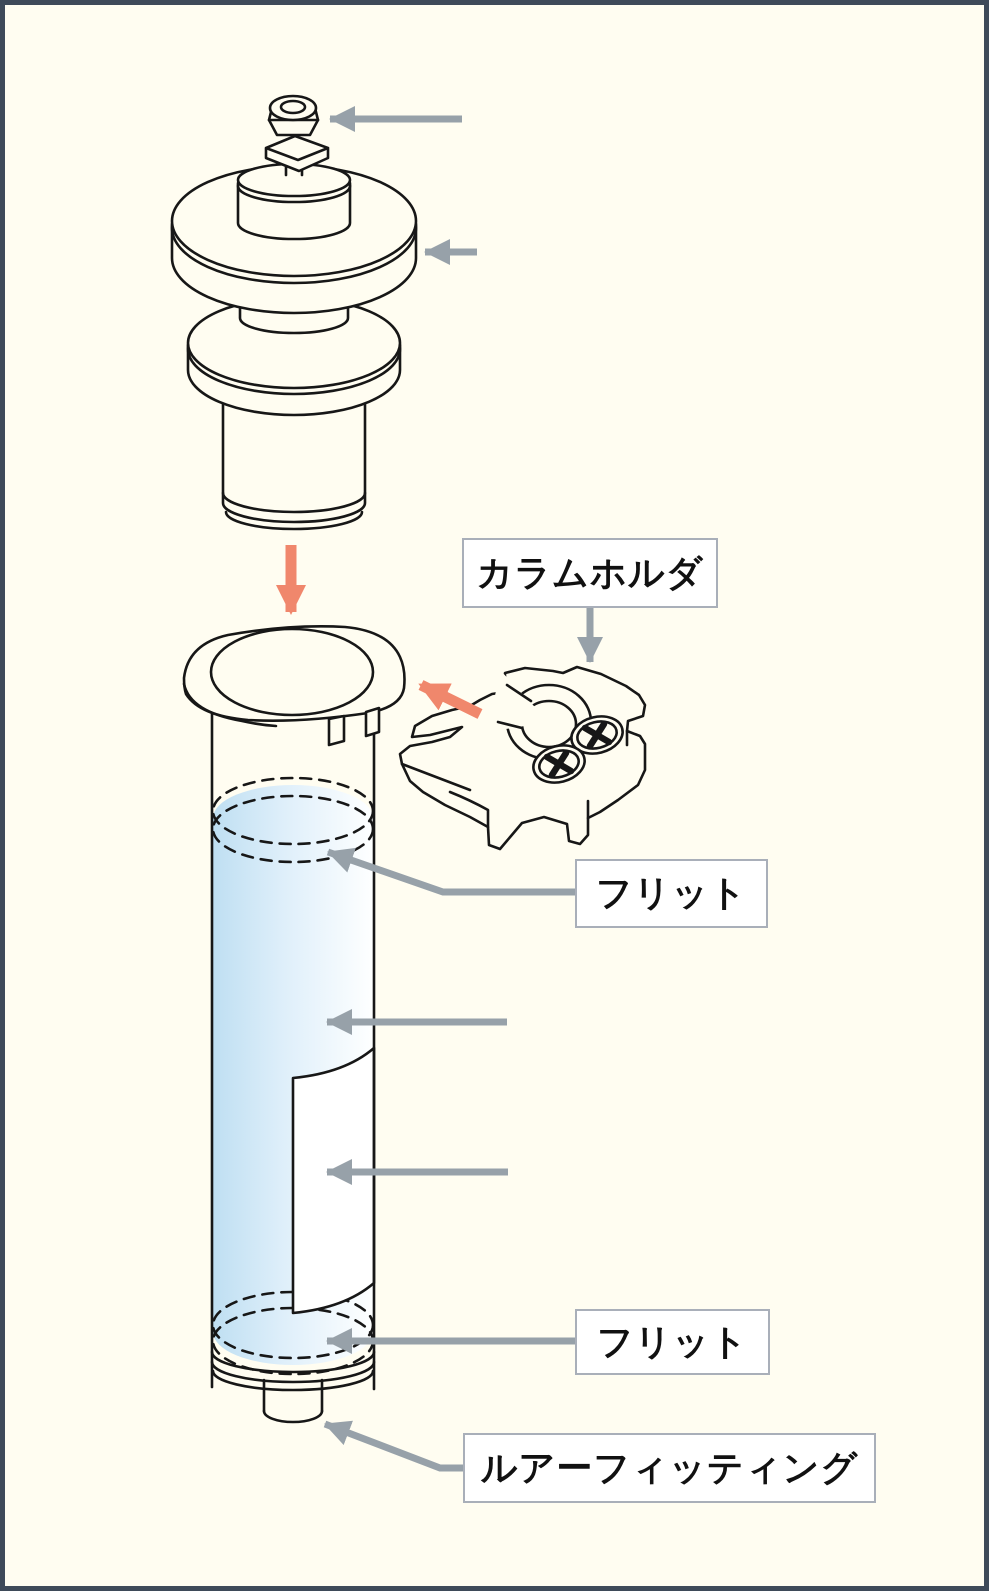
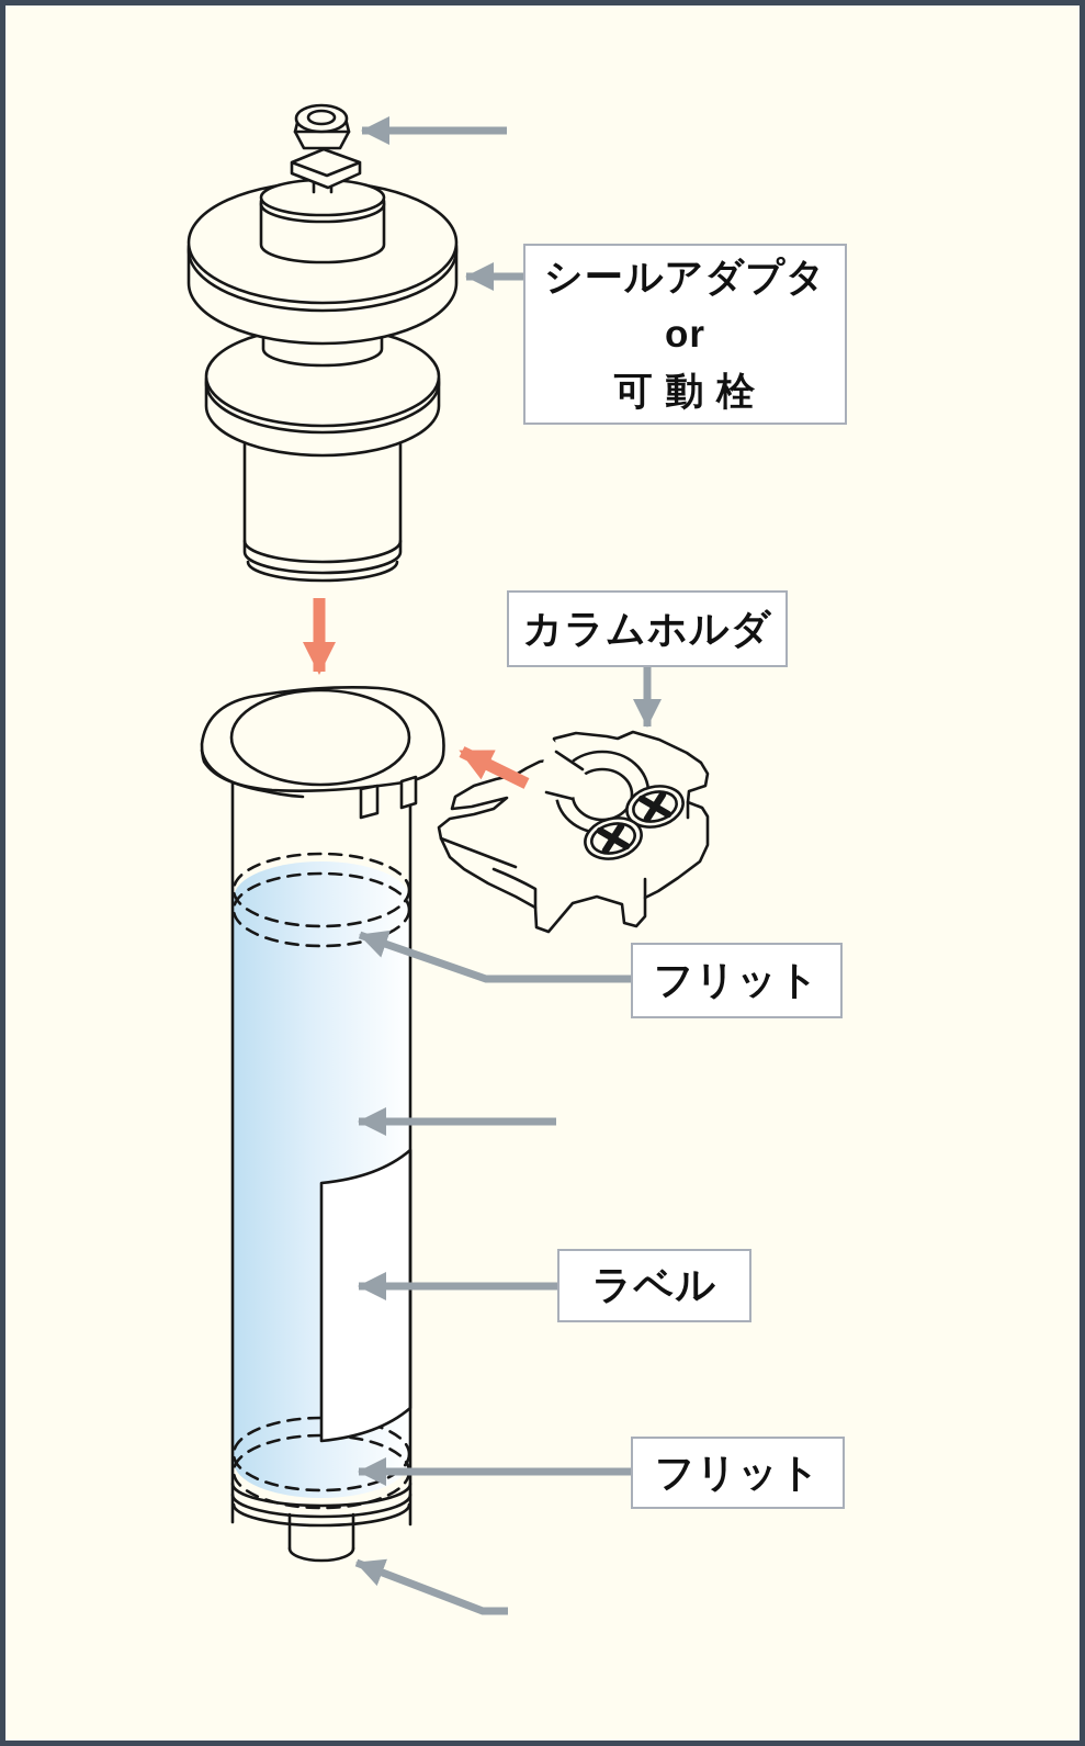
+ シールアダプタ
+ or
+ 可 動 栓
  カラムホルダ
  フリット
+ ラベル
  フリット
- ルアーフィッティング
